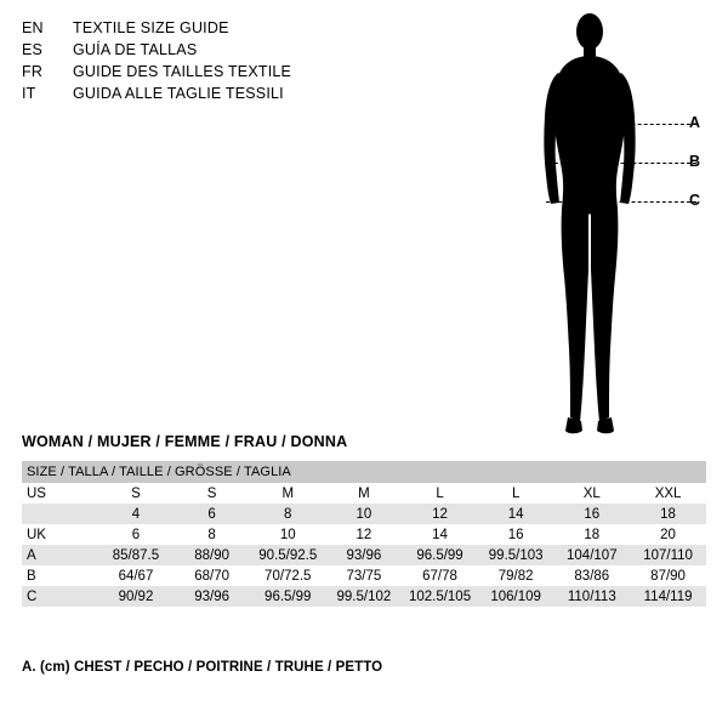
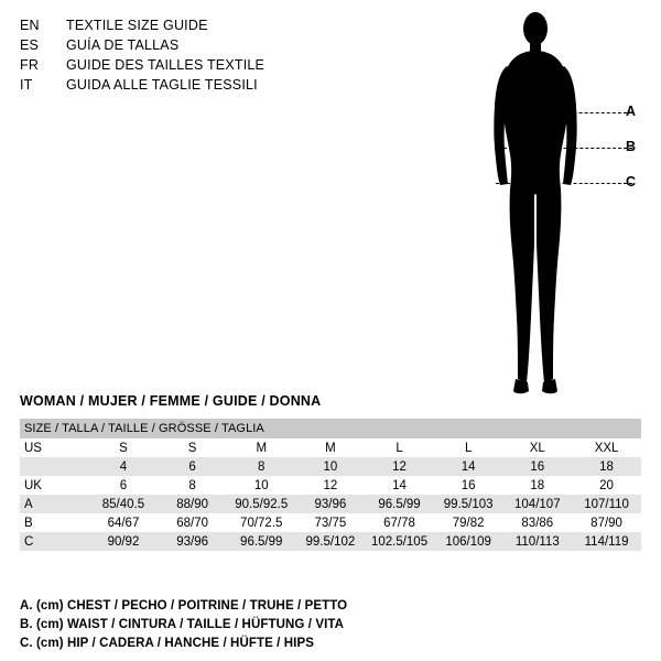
  EN
  TEXTILE SIZE GUIDE
  ES
  GUÍA DE TALLAS
  FR
  GUIDE DES TAILLES TEXTILE
  IT
  GUIDA ALLE TAGLIE TESSILI
  A
  B
  C
- WOMAN / MUJER / FEMME / FRAU / DONNA
+ WOMAN / MUJER / FEMME / GUIDE / DONNA
  SIZE / TALLA / TAILLE / GRÖSSE / TAGLIA
  US	S	S	M	M	L	L	XL	XXL
  	4	6	8	10	12	14	16	18
  UK	6	8	10	12	14	16	18	20
- A	85/87.5	88/90	90.5/92.5	93/96	96.5/99	99.5/103	104/107	107/110
+ A	85/40.5	88/90	90.5/92.5	93/96	96.5/99	99.5/103	104/107	107/110
  B	64/67	68/70	70/72.5	73/75	67/78	79/82	83/86	87/90
  C	90/92	93/96	96.5/99	99.5/102	102.5/105	106/109	110/113	114/119
  A. (cm) CHEST / PECHO / POITRINE / TRUHE / PETTO
+ B. (cm) WAIST / CINTURA / TAILLE / HÜFTUNG / VITA
+ C. (cm) HIP / CADERA / HANCHE / HÜFTE / HIPS
